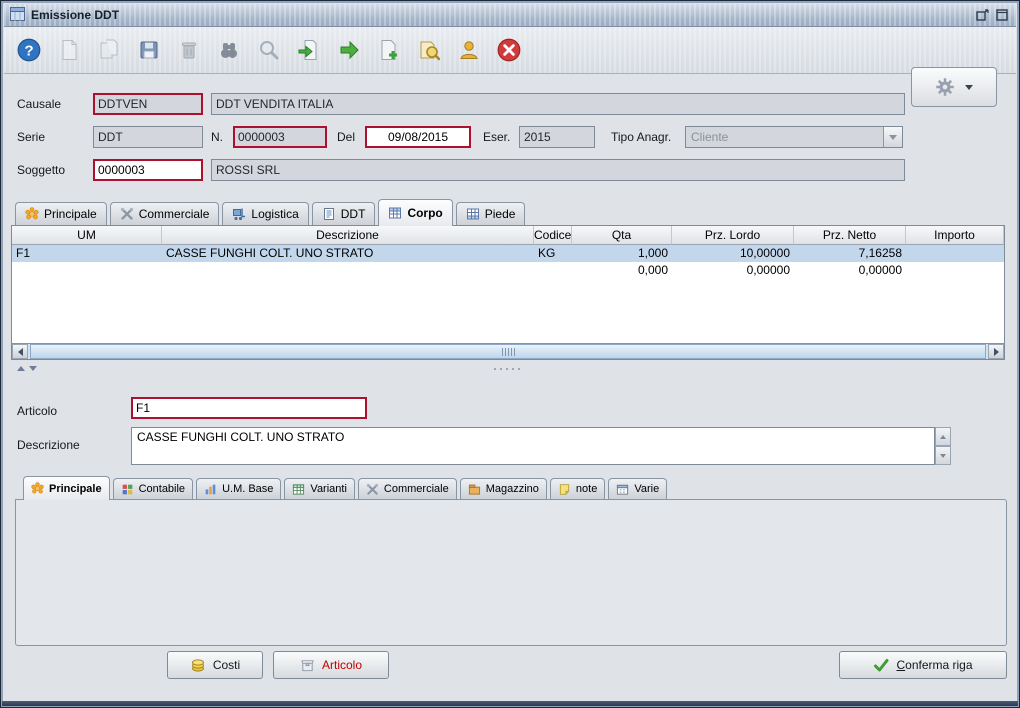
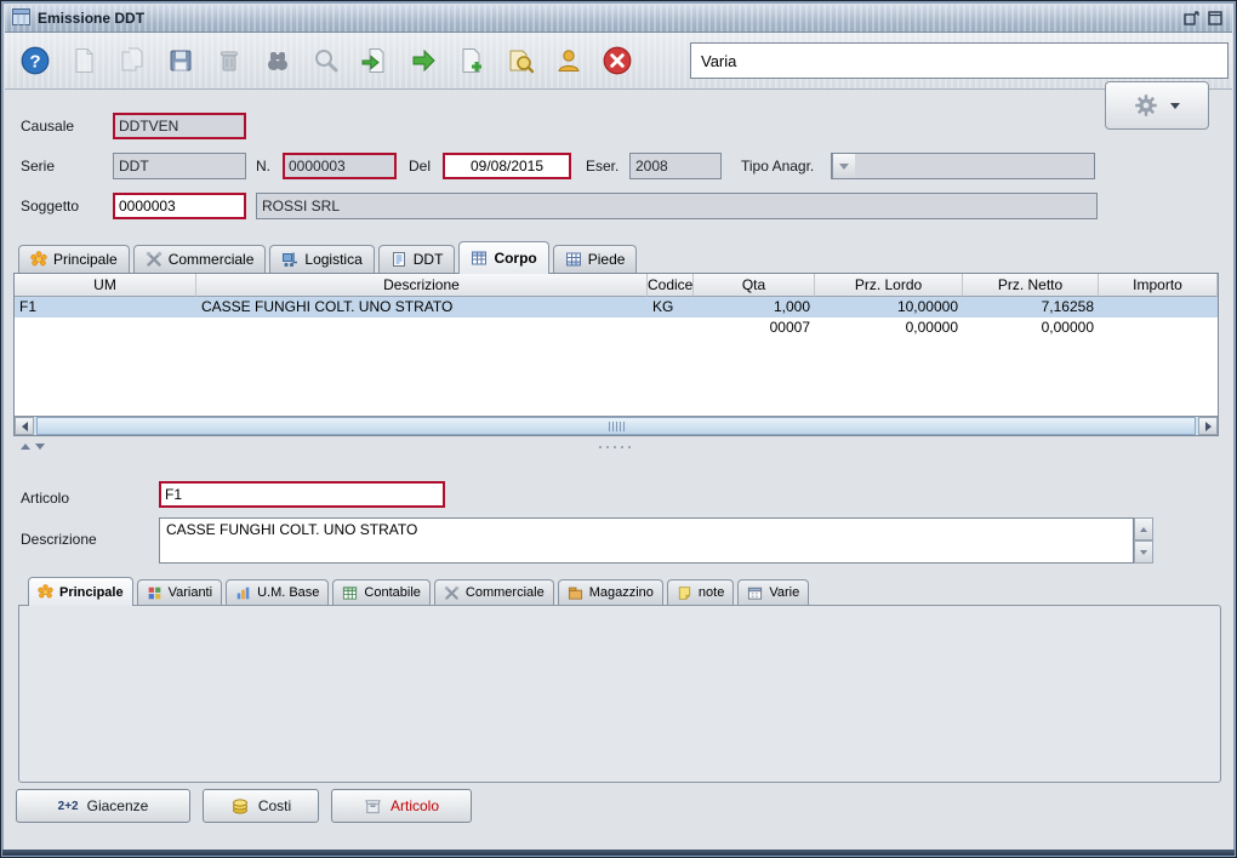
  Emissione DDT
  ?
+ Varia
  Causale
  DDTVEN
- DDT VENDITA ITALIA
  Serie
  DDT
  N.
  0000003
  Del
  09/08/2015
  Eser.
- 2015
+ 2008
  Tipo Anagr.
- Cliente
  Soggetto
  0000003
  ROSSI SRL
  Principale
  Commerciale
  Logistica
  DDT
  Corpo
  Piede
  UM
  Descrizione
  Codice
  Qta
  Prz. Lordo
  Prz. Netto
  Importo
  F1
  CASSE FUNGHI COLT. UNO STRATO
  KG
  1,000
  10,00000
  7,16258
- 0,000
+ 00007
  0,00000
  0,00000
  Articolo
  F1
  Descrizione
  CASSE FUNGHI COLT. UNO STRATO
  Principale
- Contabile
+ Varianti
  U.M. Base
- Varianti
+ Contabile
  Commerciale
  Magazzino
  note
  Varie
+ 2+2
+ Giacenze
  Costi
  Articolo
- Conferma riga
